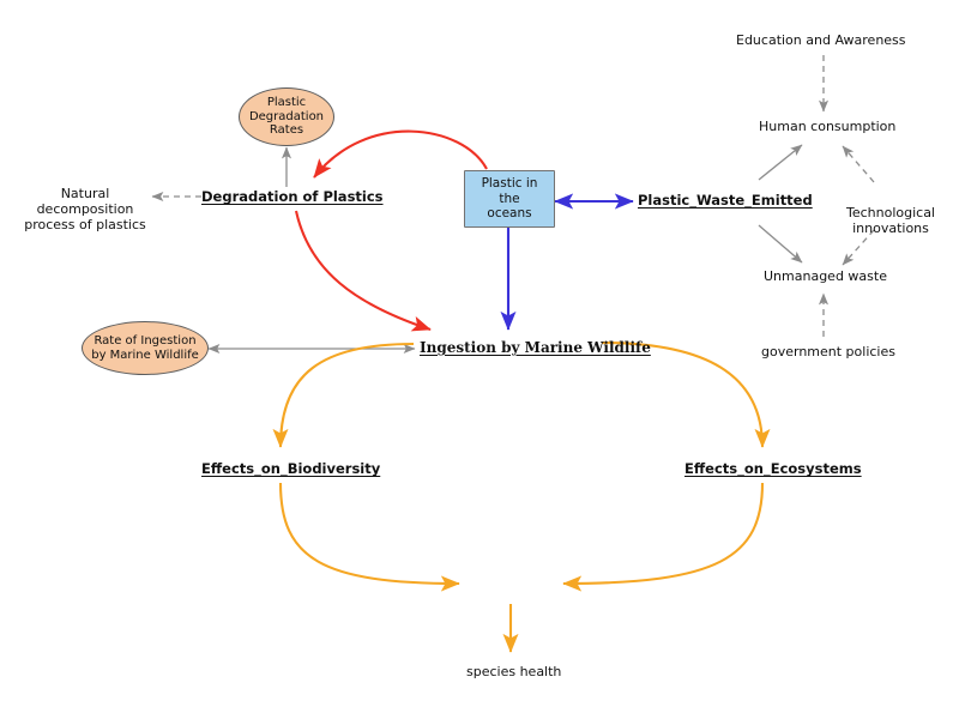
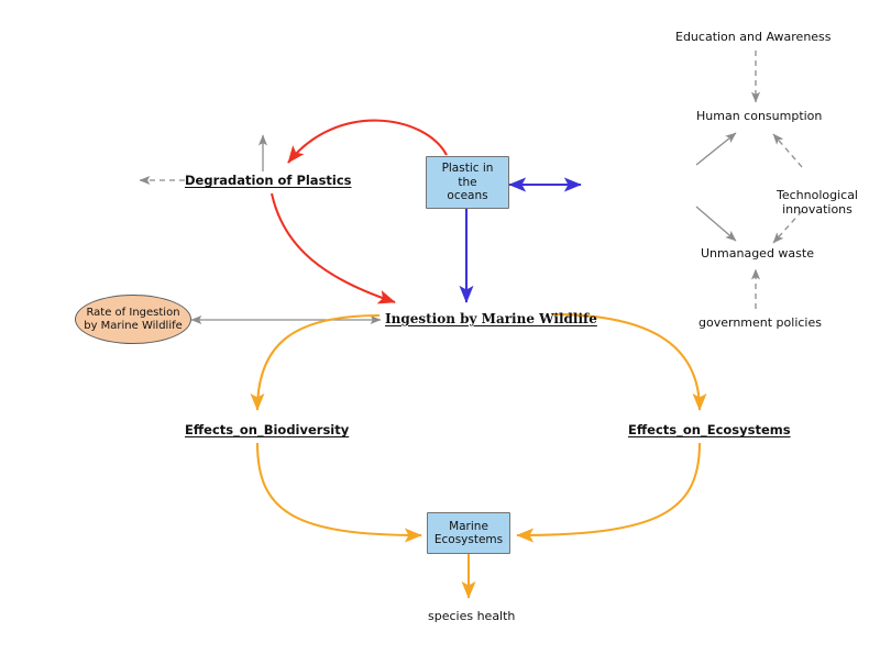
- Plastic
- Degradation
- Rates
  Rate of Ingestion
  by Marine Wildlife
  Plastic in the
  oceans
+ Marine
+ Ecosystems
  Degradation of Plastics
- Plastic_Waste_Emitted
  Ingestion by Marine Wildlife
  Effects_on_Biodiversity
  Effects_on_Ecosystems
- Natural
- decomposition
- process of plastics
  Education and Awareness
  Human consumption
  Technological
  innovations
  Unmanaged waste
  government policies
  species health
